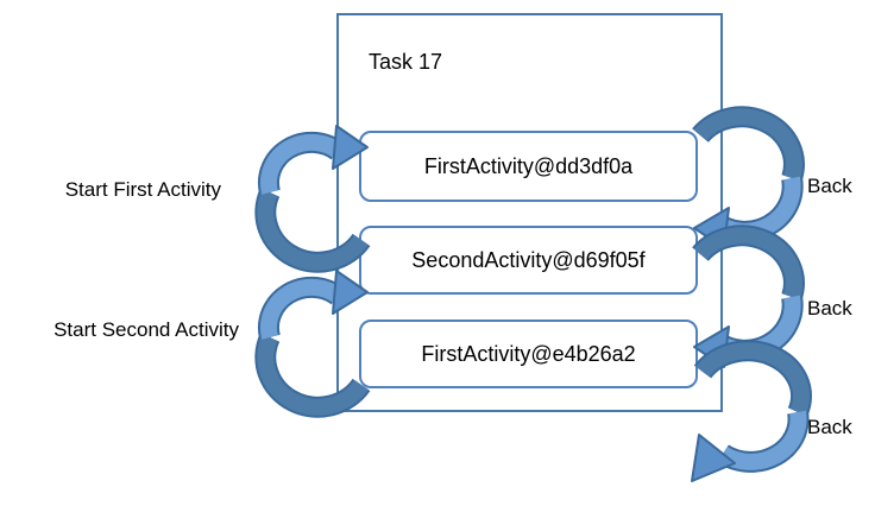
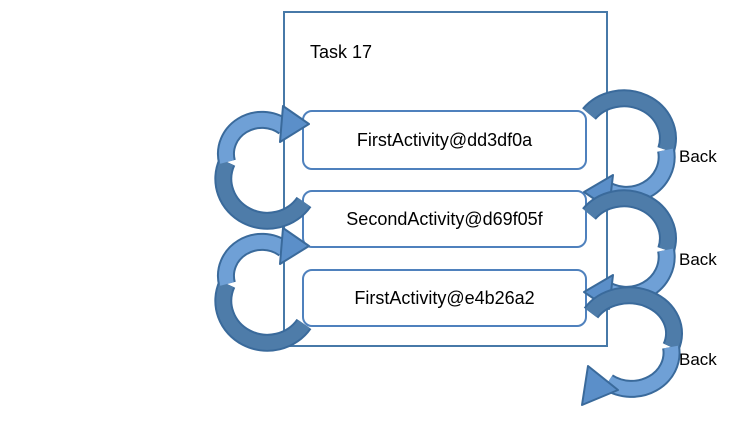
  Task 17
  FirstActivity@dd3df0a
  SecondActivity@d69f05f
  FirstActivity@e4b26a2
- Start First Activity
- Start Second Activity
  Back
  Back
  Back
